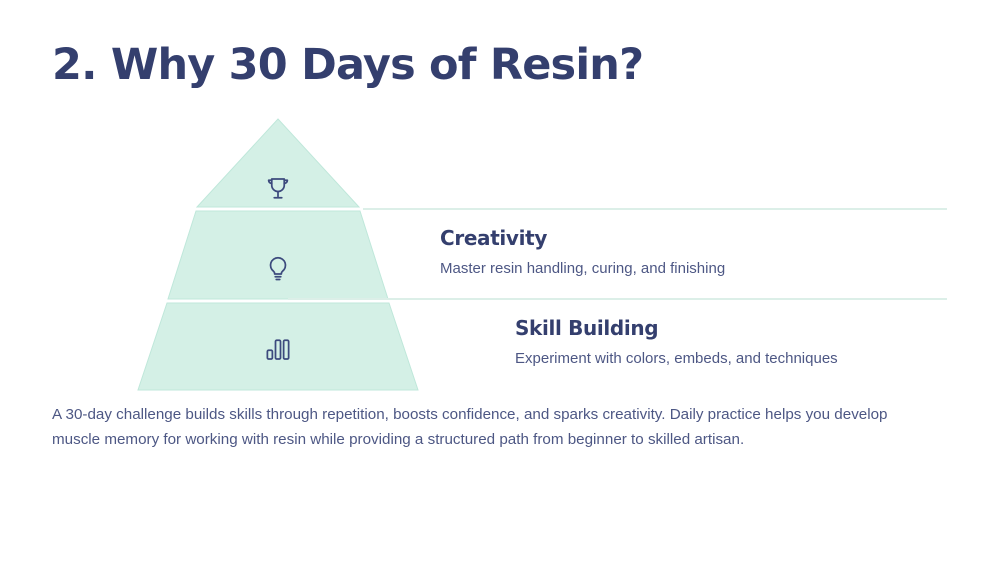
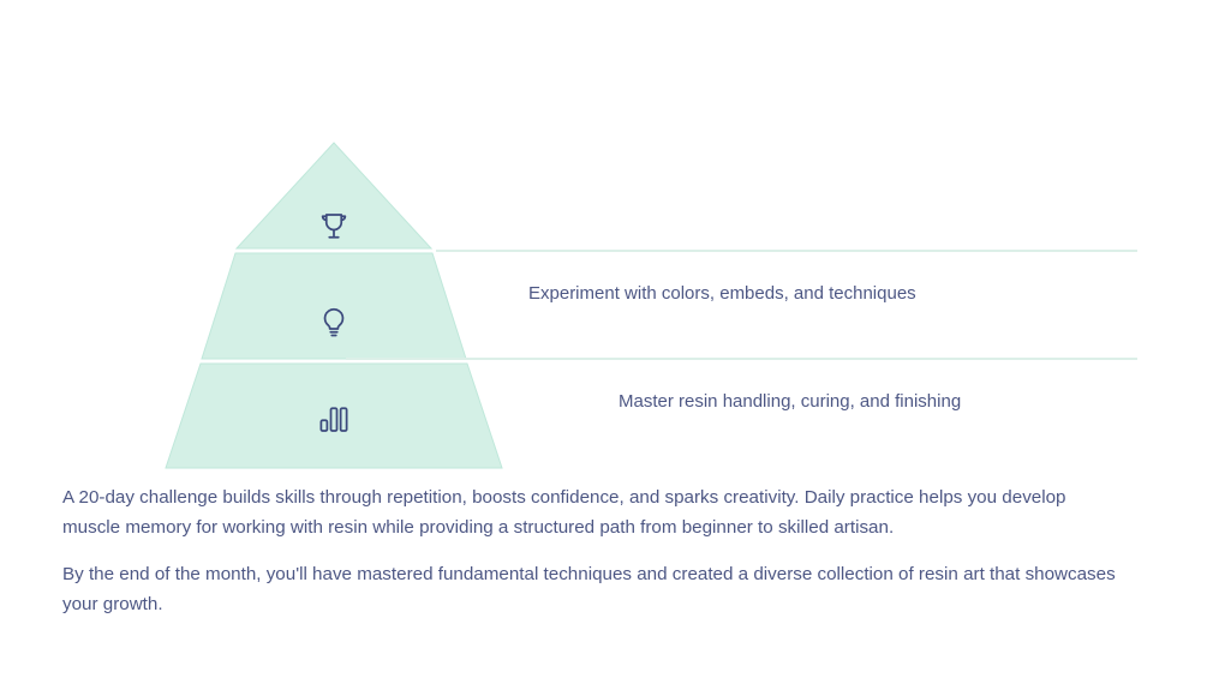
- 2. Why 30 Days of Resin?
- Creativity
- Master resin handling, curing, and finishing
+ Experiment with colors, embeds, and techniques
- Skill Building
- Experiment with colors, embeds, and techniques
+ Master resin handling, curing, and finishing
- A 30-day challenge builds skills through repetition, boosts confidence, and sparks creativity. Daily practice helps you develop muscle memory for working with resin while providing a structured path from beginner to skilled artisan.
+ A 20-day challenge builds skills through repetition, boosts confidence, and sparks creativity. Daily practice helps you develop muscle memory for working with resin while providing a structured path from beginner to skilled artisan.
+ By the end of the month, you'll have mastered fundamental techniques and created a diverse collection of resin art that showcases your growth.
